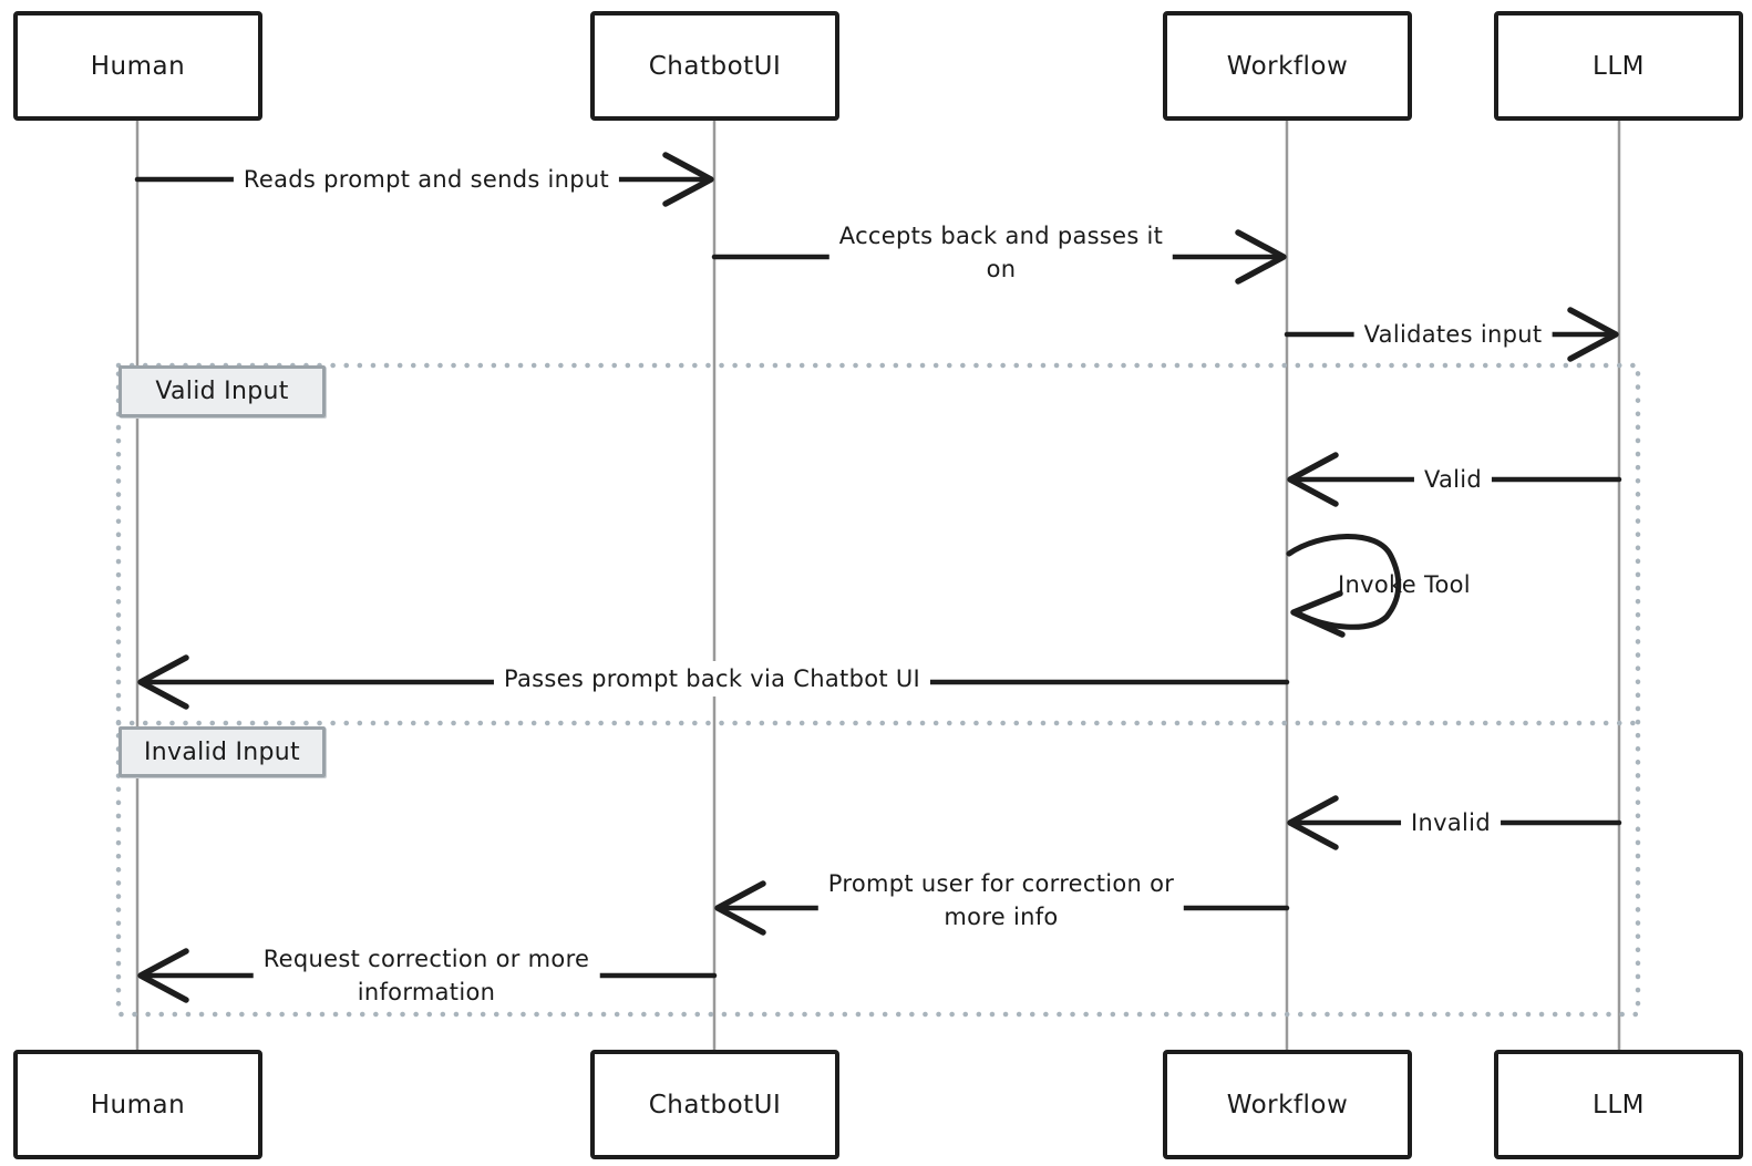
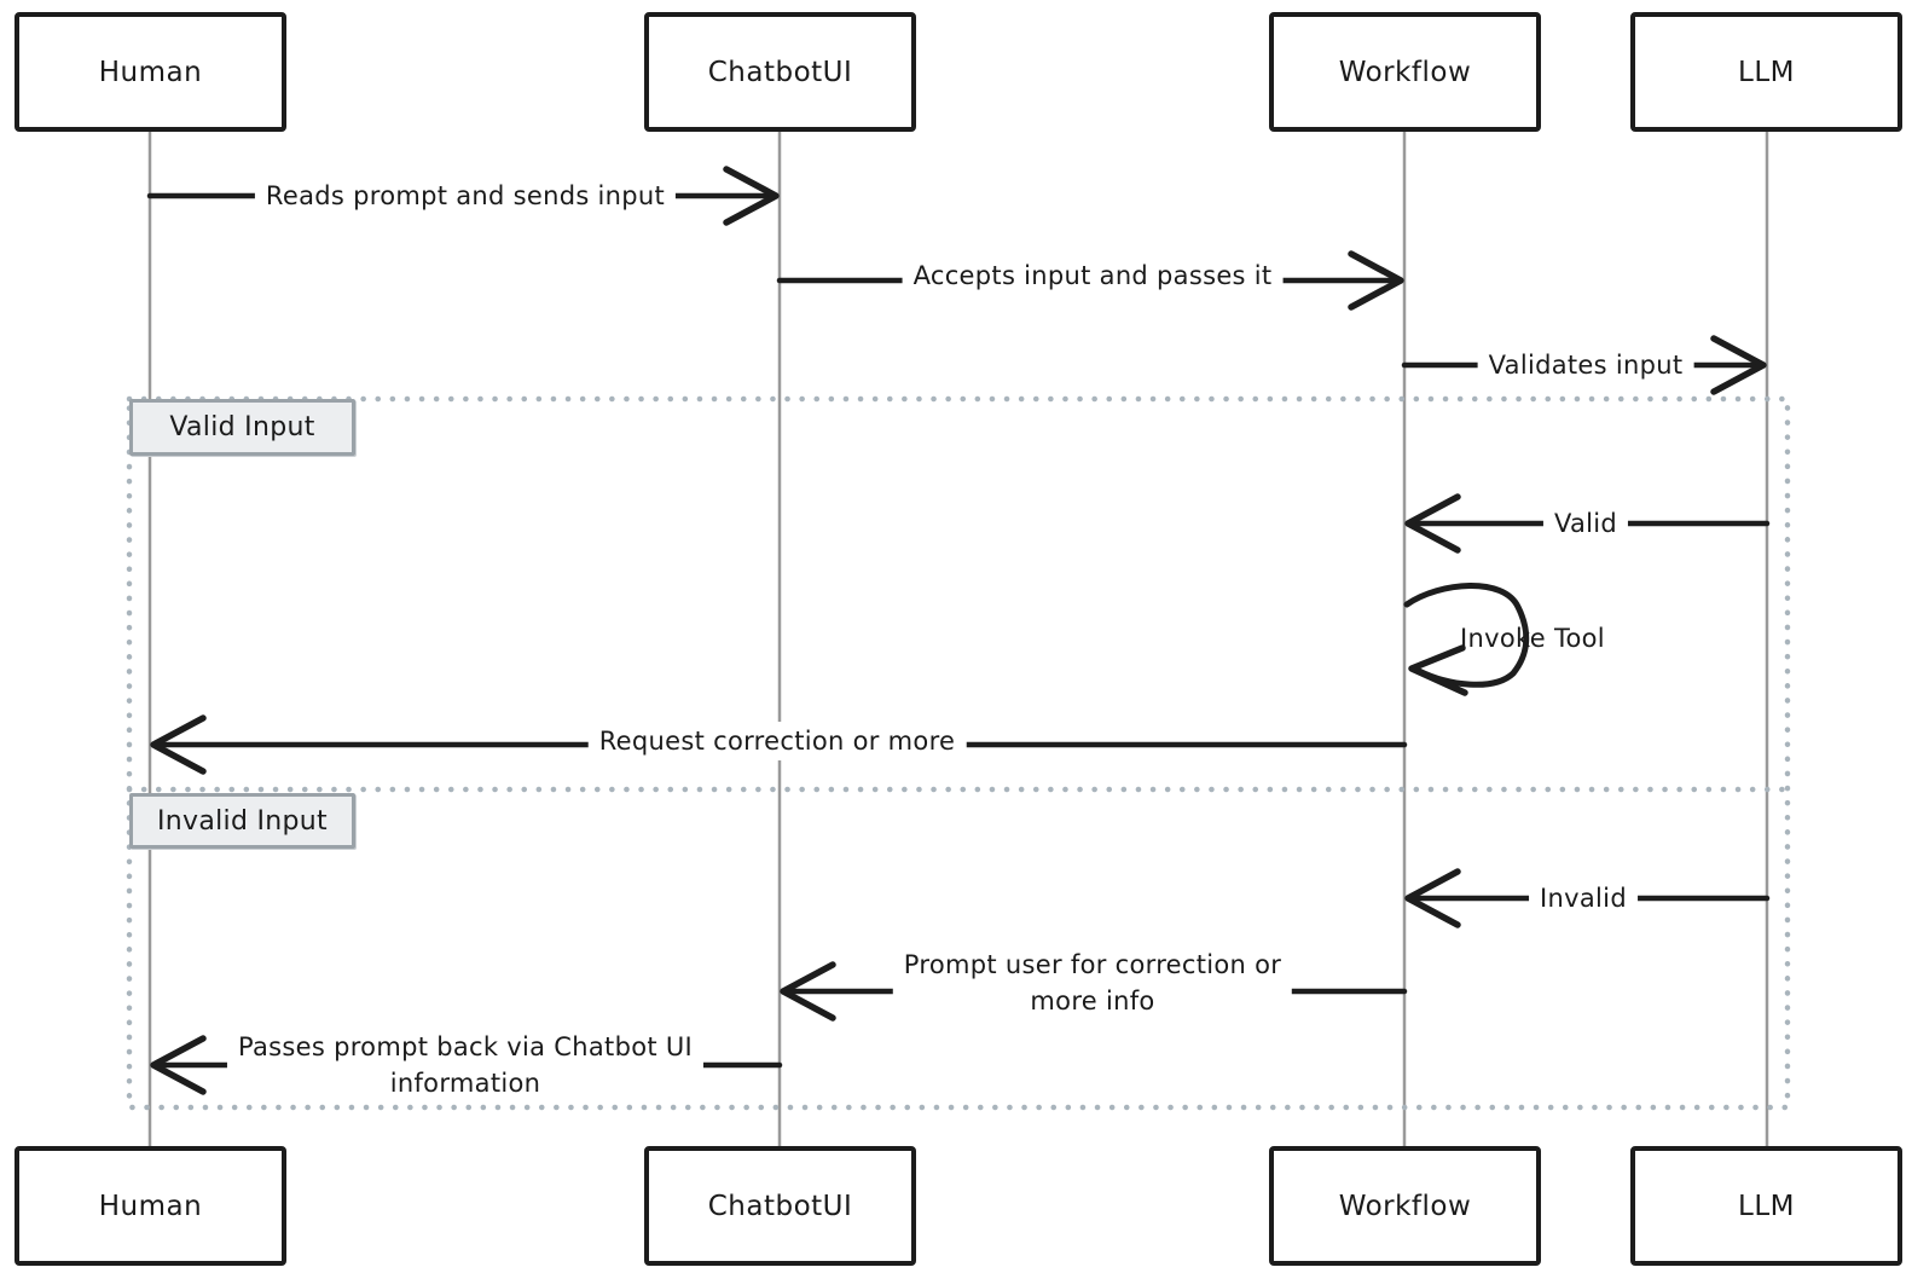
  Human
  ChatbotUI
  Workflow
  LLM
  Human
  ChatbotUI
  Workflow
  LLM
  Valid Input
  Invalid Input
  Reads prompt and sends input
- Accepts back and passes it
+ Accepts input and passes it
- on
  Validates input
  Valid
  Invoke Tool
- Passes prompt back via Chatbot UI
+ Request correction or more
  Invalid
  Prompt user for correction or
  more info
- Request correction or more
+ Passes prompt back via Chatbot UI
  information
